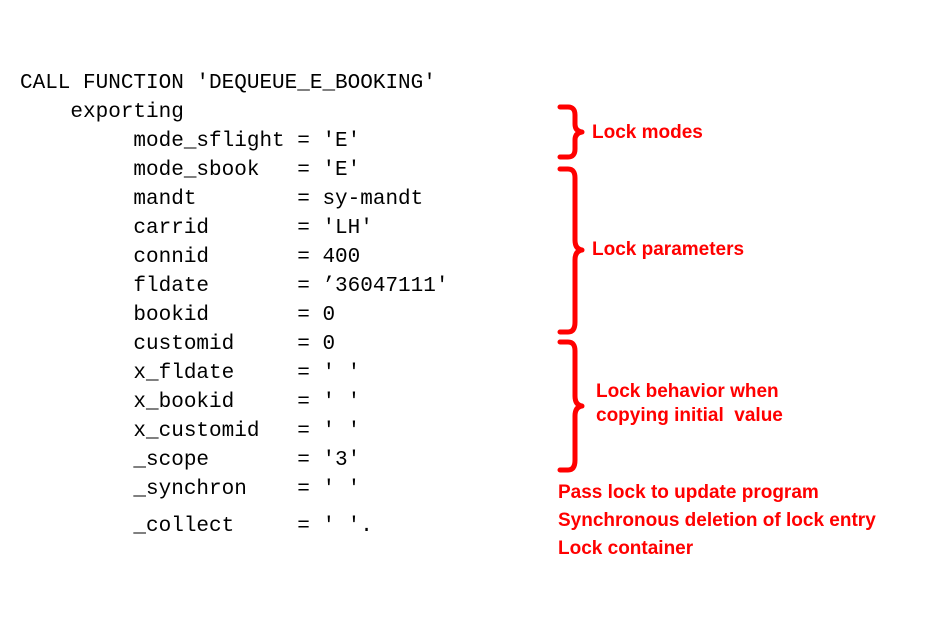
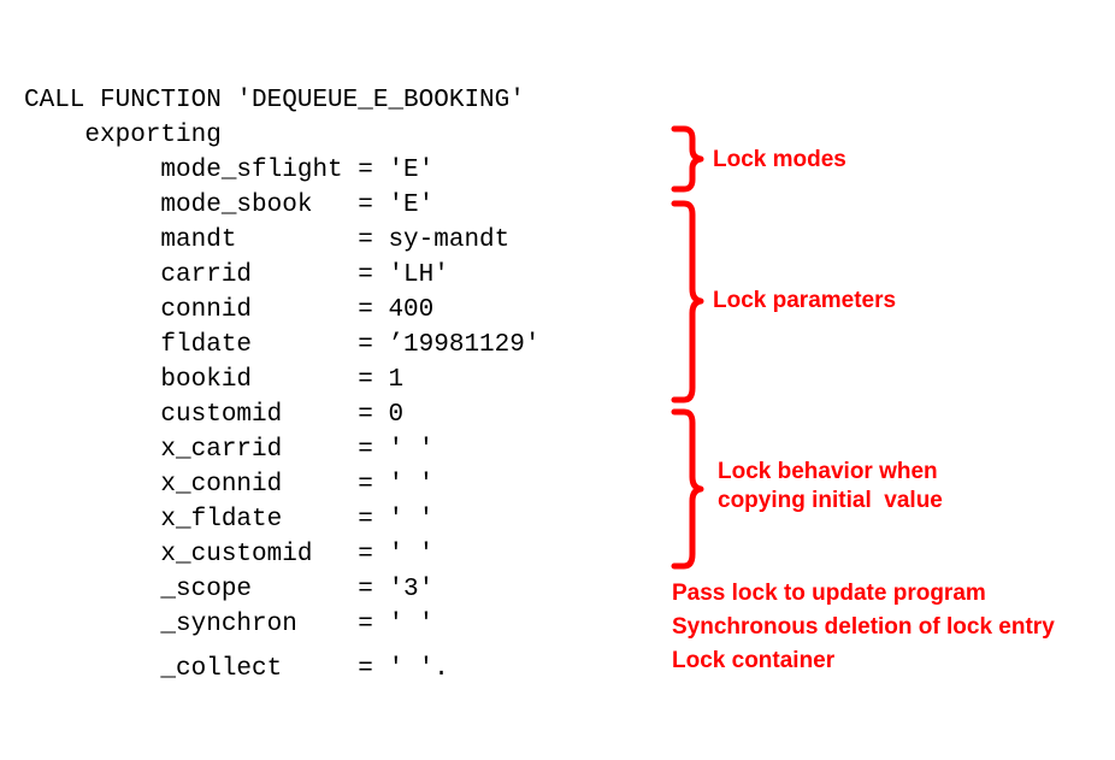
  CALL FUNCTION 'DEQUEUE_E_BOOKING'
  exporting
  mode_sflight = 'E'
  mode_sbook = 'E'
  mandt = sy-mandt
  carrid = 'LH'
  connid = 400
- fldate = ’36047111'
+ fldate = ’19981129'
- bookid = 0
+ bookid = 1
  customid = 0
+ x_carrid = ' '
+ x_connid = ' '
  x_fldate = ' '
- x_bookid = ' '
  x_customid = ' '
  _scope = '3'
  _synchron = ' '
  _collect = ' '.
  Lock modes
  Lock parameters
  Lock behavior when
  copying initial value
  Pass lock to update program
  Synchronous deletion of lock entry
  Lock container
